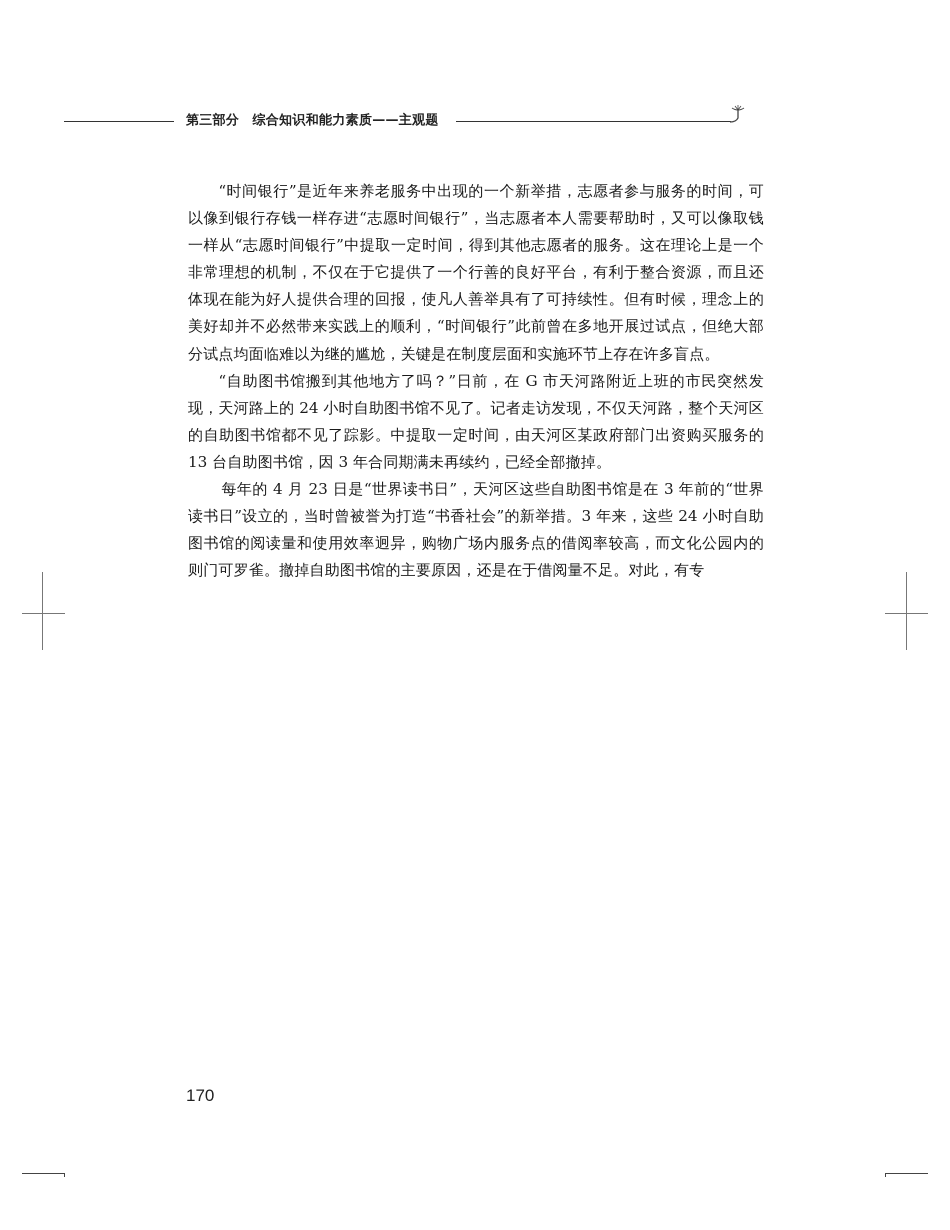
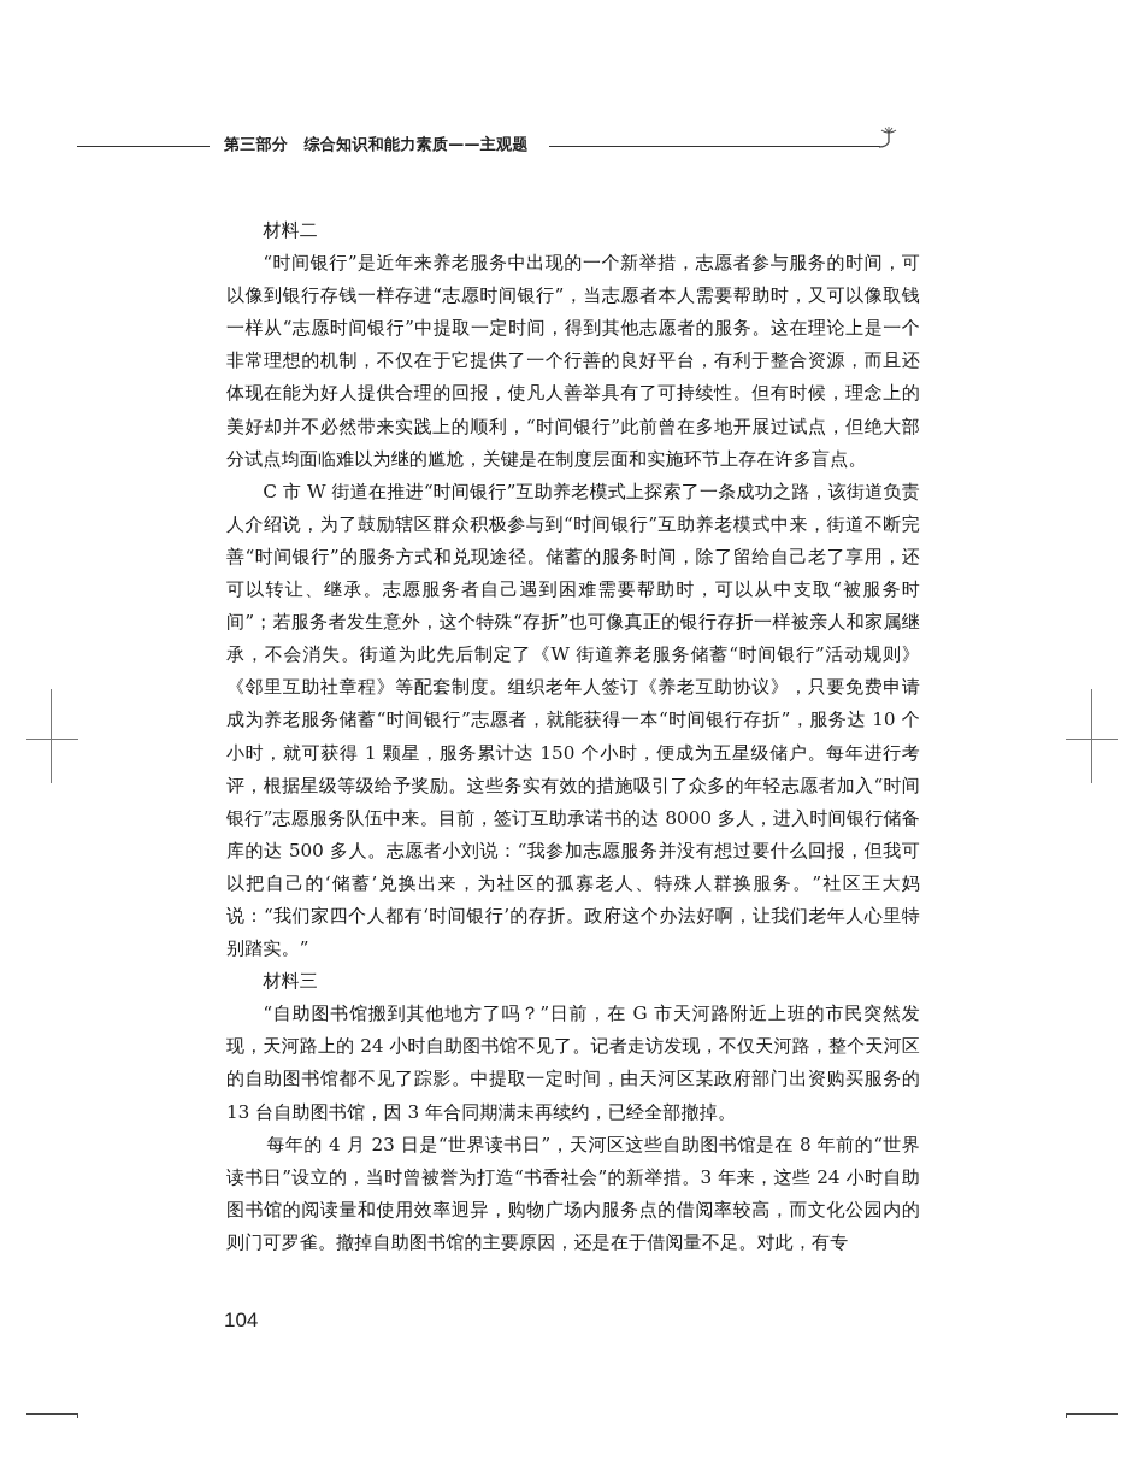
  第三部分 综合知识和能力素质——主观题
+ 材料二
  “时间银行”是近年来养老服务中出现的一个新举措，志愿者参与服务的时间，可以像到银行存钱一样存进“志愿时间银行”，当志愿者本人需要帮助时，又可以像取钱一样从“志愿时间银行”中提取一定时间，得到其他志愿者的服务。这在理论上是一个非常理想的机制，不仅在于它提供了一个行善的良好平台，有利于整合资源，而且还体现在能为好人提供合理的回报，使凡人善举具有了可持续性。但有时候，理念上的美好却并不必然带来实践上的顺利，“时间银行”此前曾在多地开展过试点，但绝大部分试点均面临难以为继的尴尬，关键是在制度层面和实施环节上存在许多盲点。
+ C 市 W 街道在推进“时间银行”互助养老模式上探索了一条成功之路，该街道负责人介绍说，为了鼓励辖区群众积极参与到“时间银行”互助养老模式中来，街道不断完善“时间银行”的服务方式和兑现途径。储蓄的服务时间，除了留给自己老了享用，还可以转让、继承。志愿服务者自己遇到困难需要帮助时，可以从中支取“被服务时间”；若服务者发生意外，这个特殊“存折”也可像真正的银行存折一样被亲人和家属继承，不会消失。街道为此先后制定了《W 街道养老服务储蓄“时间银行”活动规则》《邻里互助社章程》等配套制度。组织老年人签订《养老互助协议》，只要免费申请成为养老服务储蓄“时间银行”志愿者，就能获得一本“时间银行存折”，服务达 10 个小时，就可获得 1 颗星，服务累计达 150 个小时，便成为五星级储户。每年进行考评，根据星级等级给予奖励。这些务实有效的措施吸引了众多的年轻志愿者加入“时间银行”志愿服务队伍中来。目前，签订互助承诺书的达 8000 多人，进入时间银行储备库的达 500 多人。志愿者小刘说：“我参加志愿服务并没有想过要什么回报，但我可以把自己的‘储蓄’兑换出来，为社区的孤寡老人、特殊人群换服务。”社区王大妈说：“我们家四个人都有‘时间银行’的存折。政府这个办法好啊，让我们老年人心里特别踏实。”
+ 材料三
  “自助图书馆搬到其他地方了吗？”日前，在 G 市天河路附近上班的市民突然发现，天河路上的 24 小时自助图书馆不见了。记者走访发现，不仅天河路，整个天河区的自助图书馆都不见了踪影。中提取一定时间，由天河区某政府部门出资购买服务的 13 台自助图书馆，因 3 年合同期满未再续约，已经全部撤掉。
- 每年的 4 月 23 日是“世界读书日”，天河区这些自助图书馆是在 3 年前的“世界读书日”设立的，当时曾被誉为打造“书香社会”的新举措。3 年来，这些 24 小时自助图书馆的阅读量和使用效率迥异，购物广场内服务点的借阅率较高，而文化公园内的则门可罗雀。撤掉自助图书馆的主要原因，还是在于借阅量不足。对此，有专
+ 每年的 4 月 23 日是“世界读书日”，天河区这些自助图书馆是在 8 年前的“世界读书日”设立的，当时曾被誉为打造“书香社会”的新举措。3 年来，这些 24 小时自助图书馆的阅读量和使用效率迥异，购物广场内服务点的借阅率较高，而文化公园内的则门可罗雀。撤掉自助图书馆的主要原因，还是在于借阅量不足。对此，有专
- 170
+ 104
